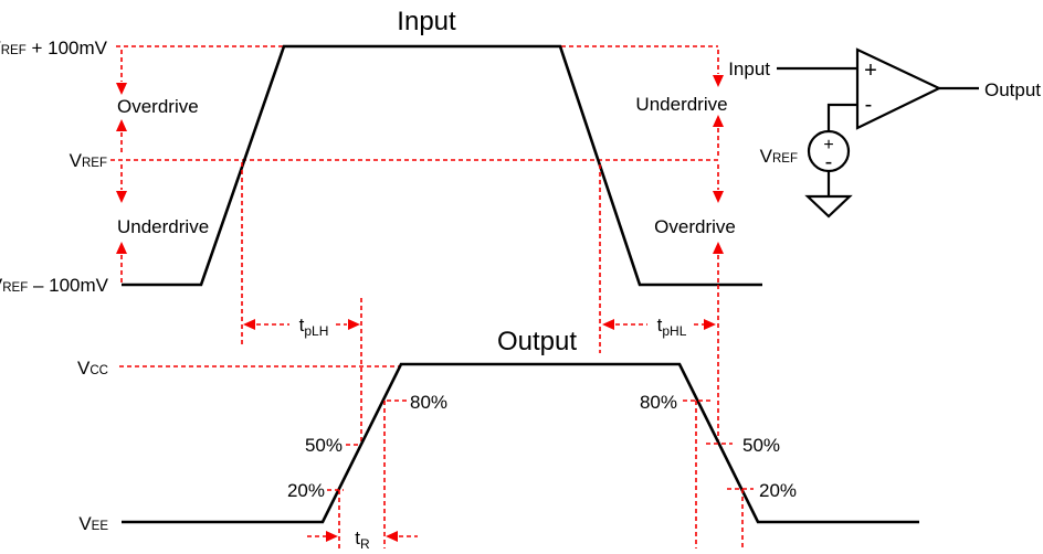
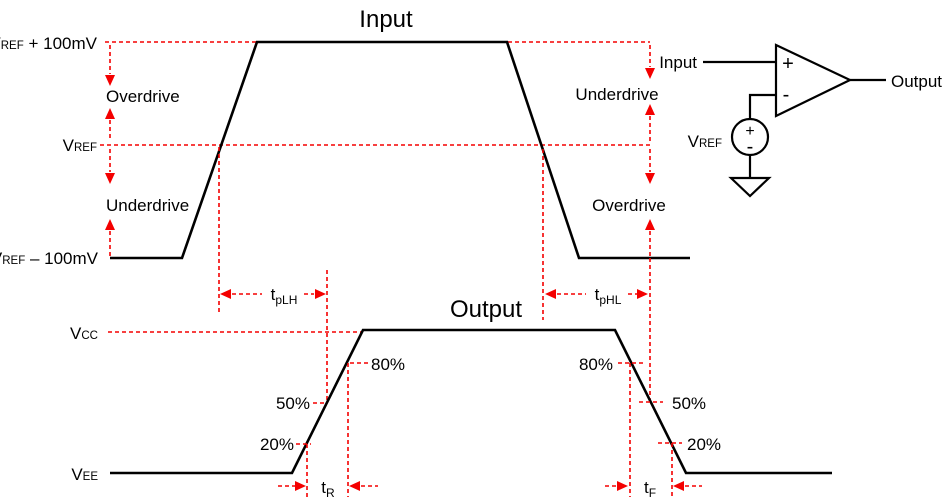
  Input
  REF + 100mV
  VREF
  REF – 100mV
  Overdrive
  Underdrive
  Underdrive
  Overdrive
  tpLH
  tpHL
  Input
  +
  -
  Output
  +
  -
  VREF
  Output
  VCC
  VEE
  20%
  50%
  80%
  80%
  50%
  20%
  tR
+ tF
